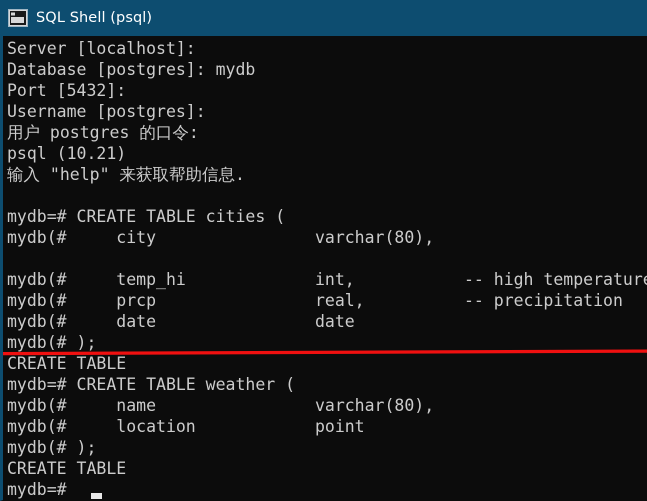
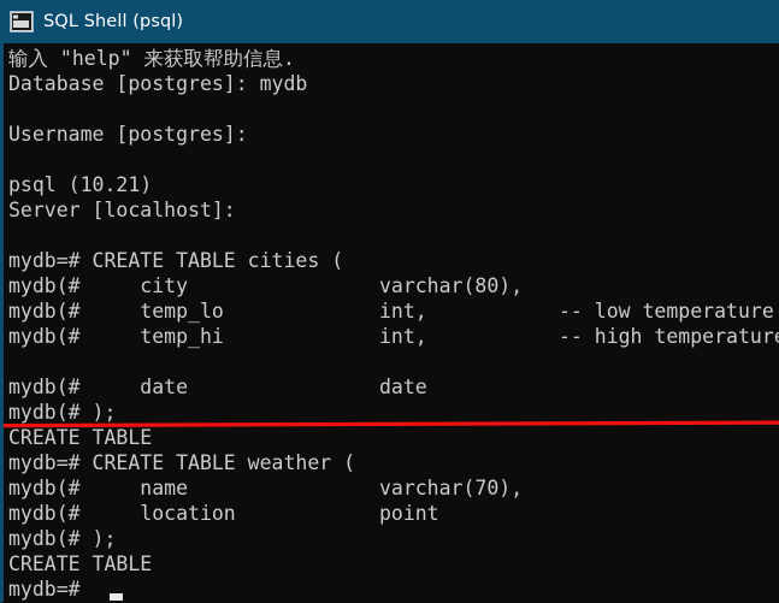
  SQL Shell (psql)
- Server [localhost]:
+ 输入 "help" 来获取帮助信息.
  Database [postgres]: mydb
- Port [5432]:
  Username [postgres]:
- 用户 postgres 的口令:
  psql (10.21)
- 输入 "help" 来获取帮助信息.
+ Server [localhost]:
  mydb=# CREATE TABLE cities (
  mydb(# city varchar(80),
+ mydb(# temp_lo int, -- low temperature
  mydb(# temp_hi int, -- high temperatur
- mydb(# prcp real, -- precipitation
  mydb(# date date
  mydb(# );
  CREATE TABLE
  mydb=# CREATE TABLE weather (
- mydb(# name varchar(80),
+ mydb(# name varchar(70),
  mydb(# location point
  mydb(# );
  CREATE TABLE
  mydb=#
